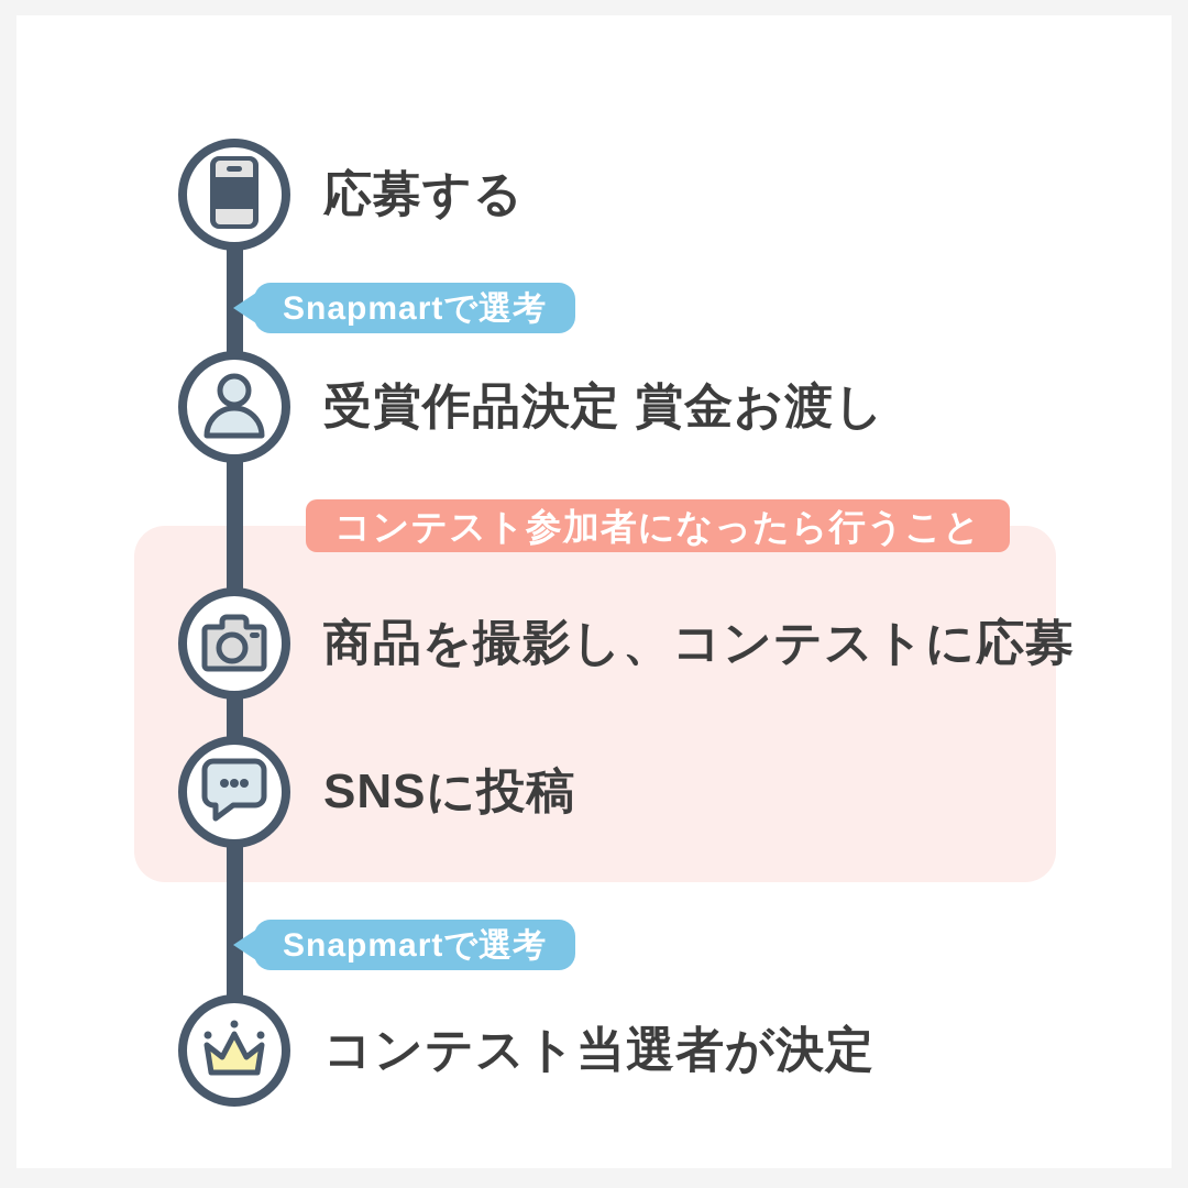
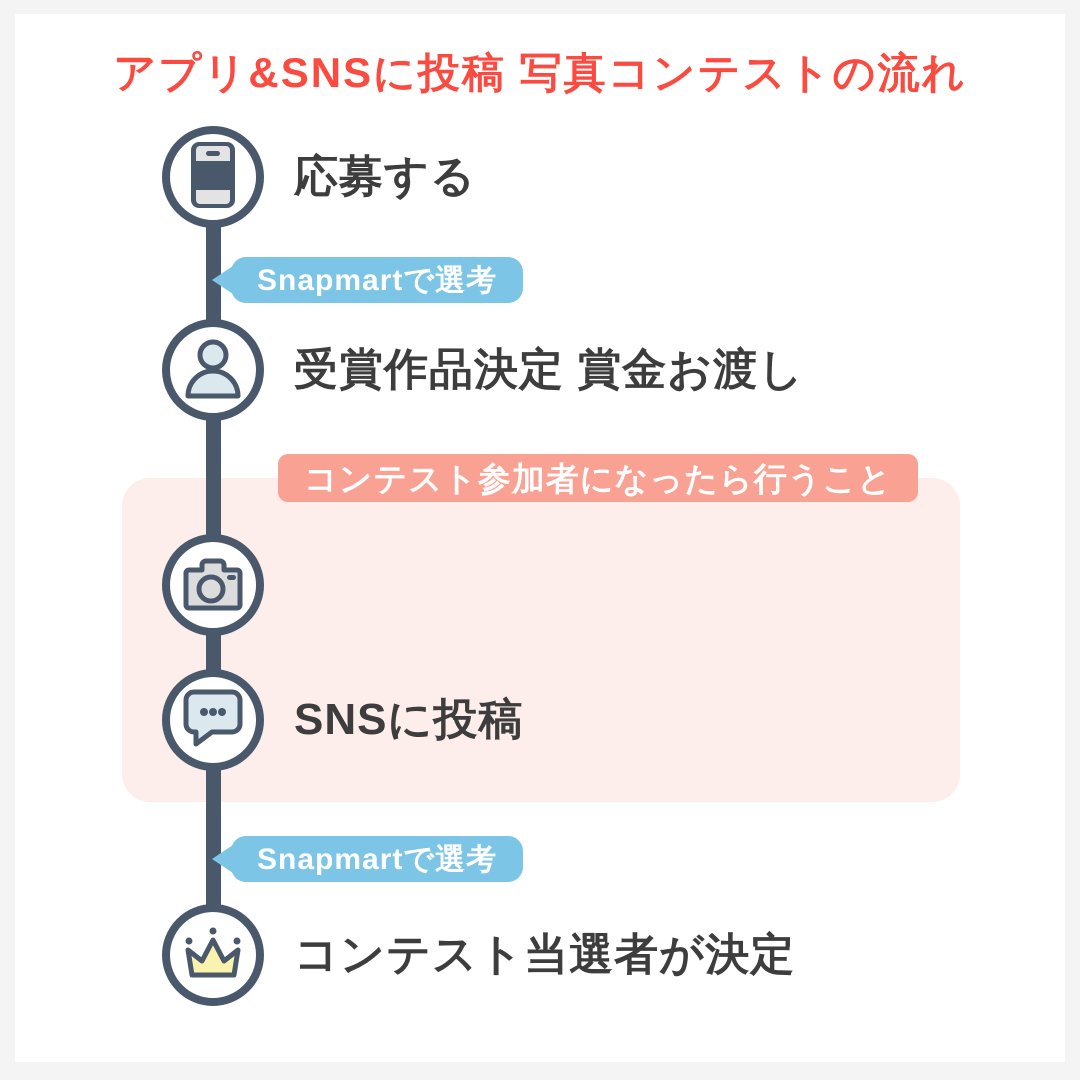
+ アプリ&SNSに投稿 写真コンテストの流れ
  応募する
  Snapmartで選考
  受賞作品決定 賞金お渡し
  コンテスト参加者になったら行うこと
- 商品を撮影し、コンテストに応募
  SNSに投稿
  Snapmartで選考
  コンテスト当選者が決定
